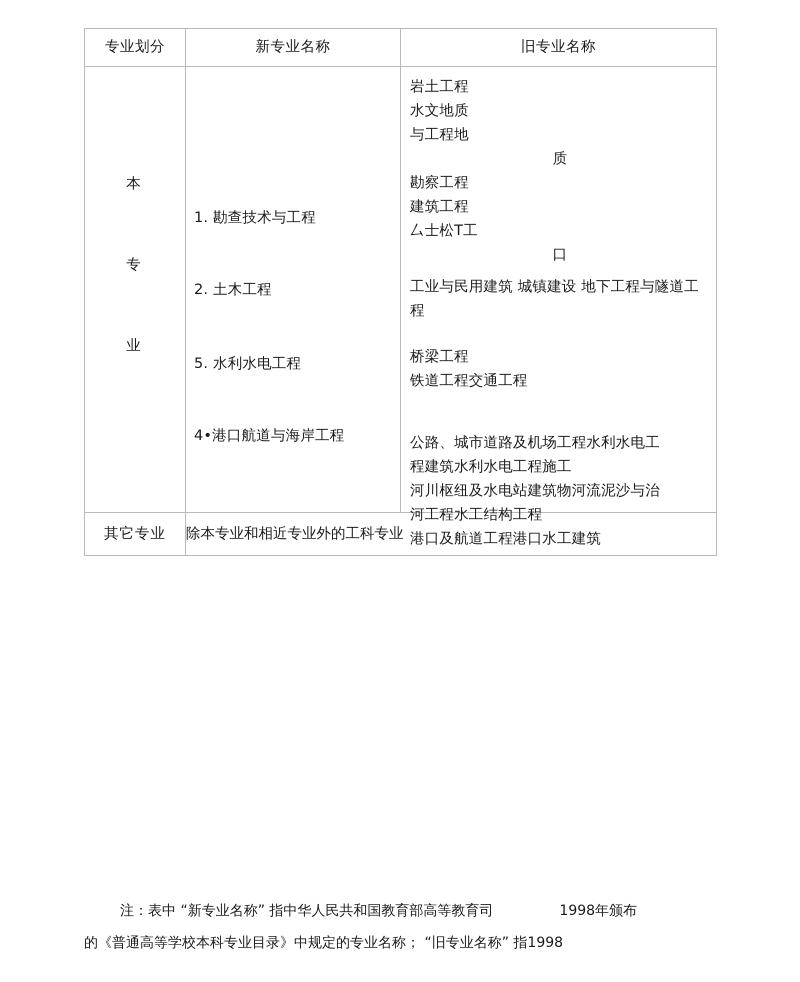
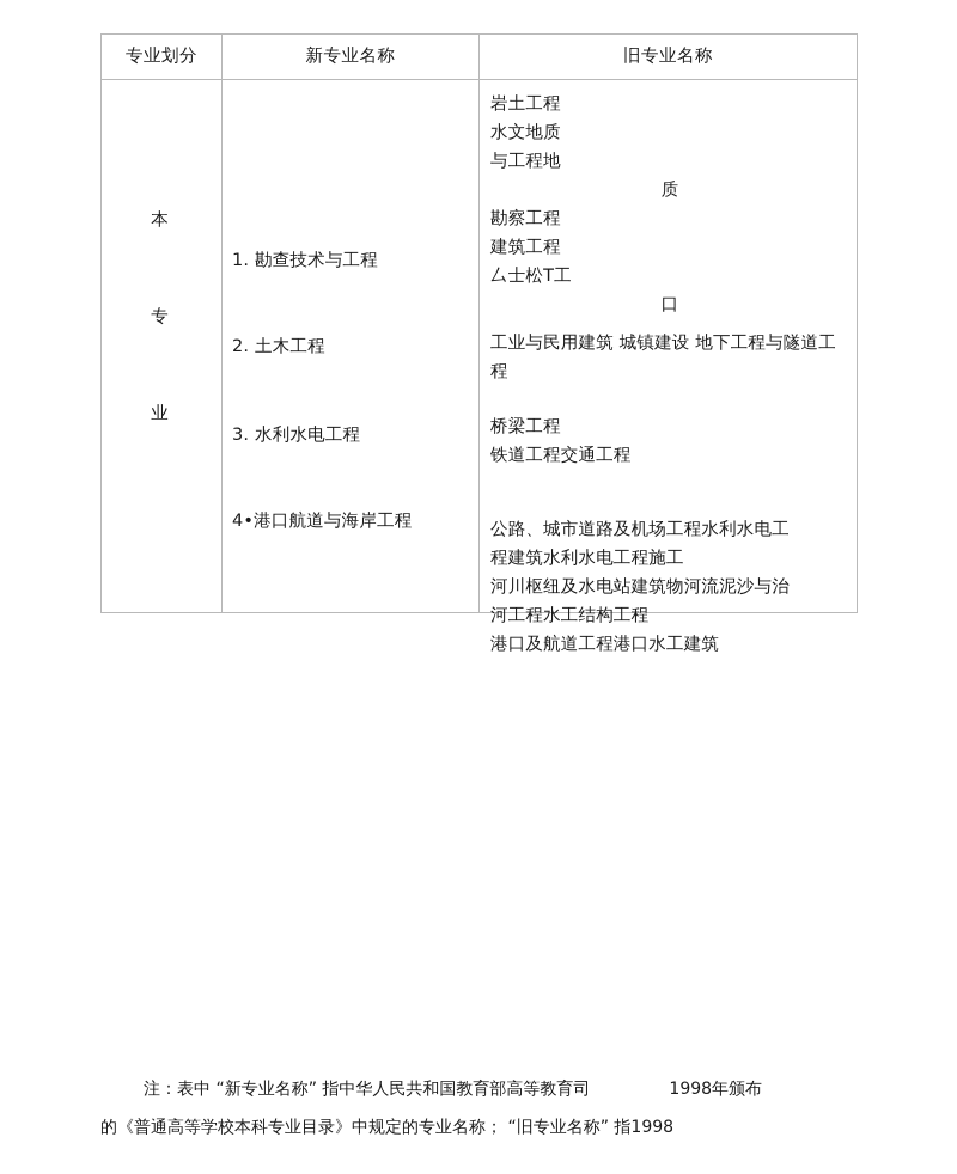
  专业划分	新专业名称	旧专业名称
- 本 专 业	1. 勘查技术与工程 2. 土木工程 5. 水利水电工程 4•港口航道与海岸工程	岩土工程 水文地质 与工程地 质 勘察工程 建筑工程 厶士松T工 口 工业与民用建筑 城镇建设 地下工程与隧道工程 桥梁工程 铁道工程交通工程 公路、城市道路及机场工程水利水电工 程建筑水利水电工程施工 河川枢纽及水电站建筑物河流泥沙与治 河工程水工结构工程 港口及航道工程港口水工建筑
+ 本 专 业	1. 勘查技术与工程 2. 土木工程 3. 水利水电工程 4•港口航道与海岸工程	岩土工程 水文地质 与工程地 质 勘察工程 建筑工程 厶士松T工 口 工业与民用建筑 城镇建设 地下工程与隧道工程 桥梁工程 铁道工程交通工程 公路、城市道路及机场工程水利水电工 程建筑水利水电工程施工 河川枢纽及水电站建筑物河流泥沙与治 河工程水工结构工程 港口及航道工程港口水工建筑
- 其它专业	除本专业和相近专业外的工科专业
  注：表中 “新专业名称” 指中华人民共和国教育部高等教育司 1998年颁布
  的《普通高等学校本科专业目录》中规定的专业名称； “旧专业名称” 指1998
